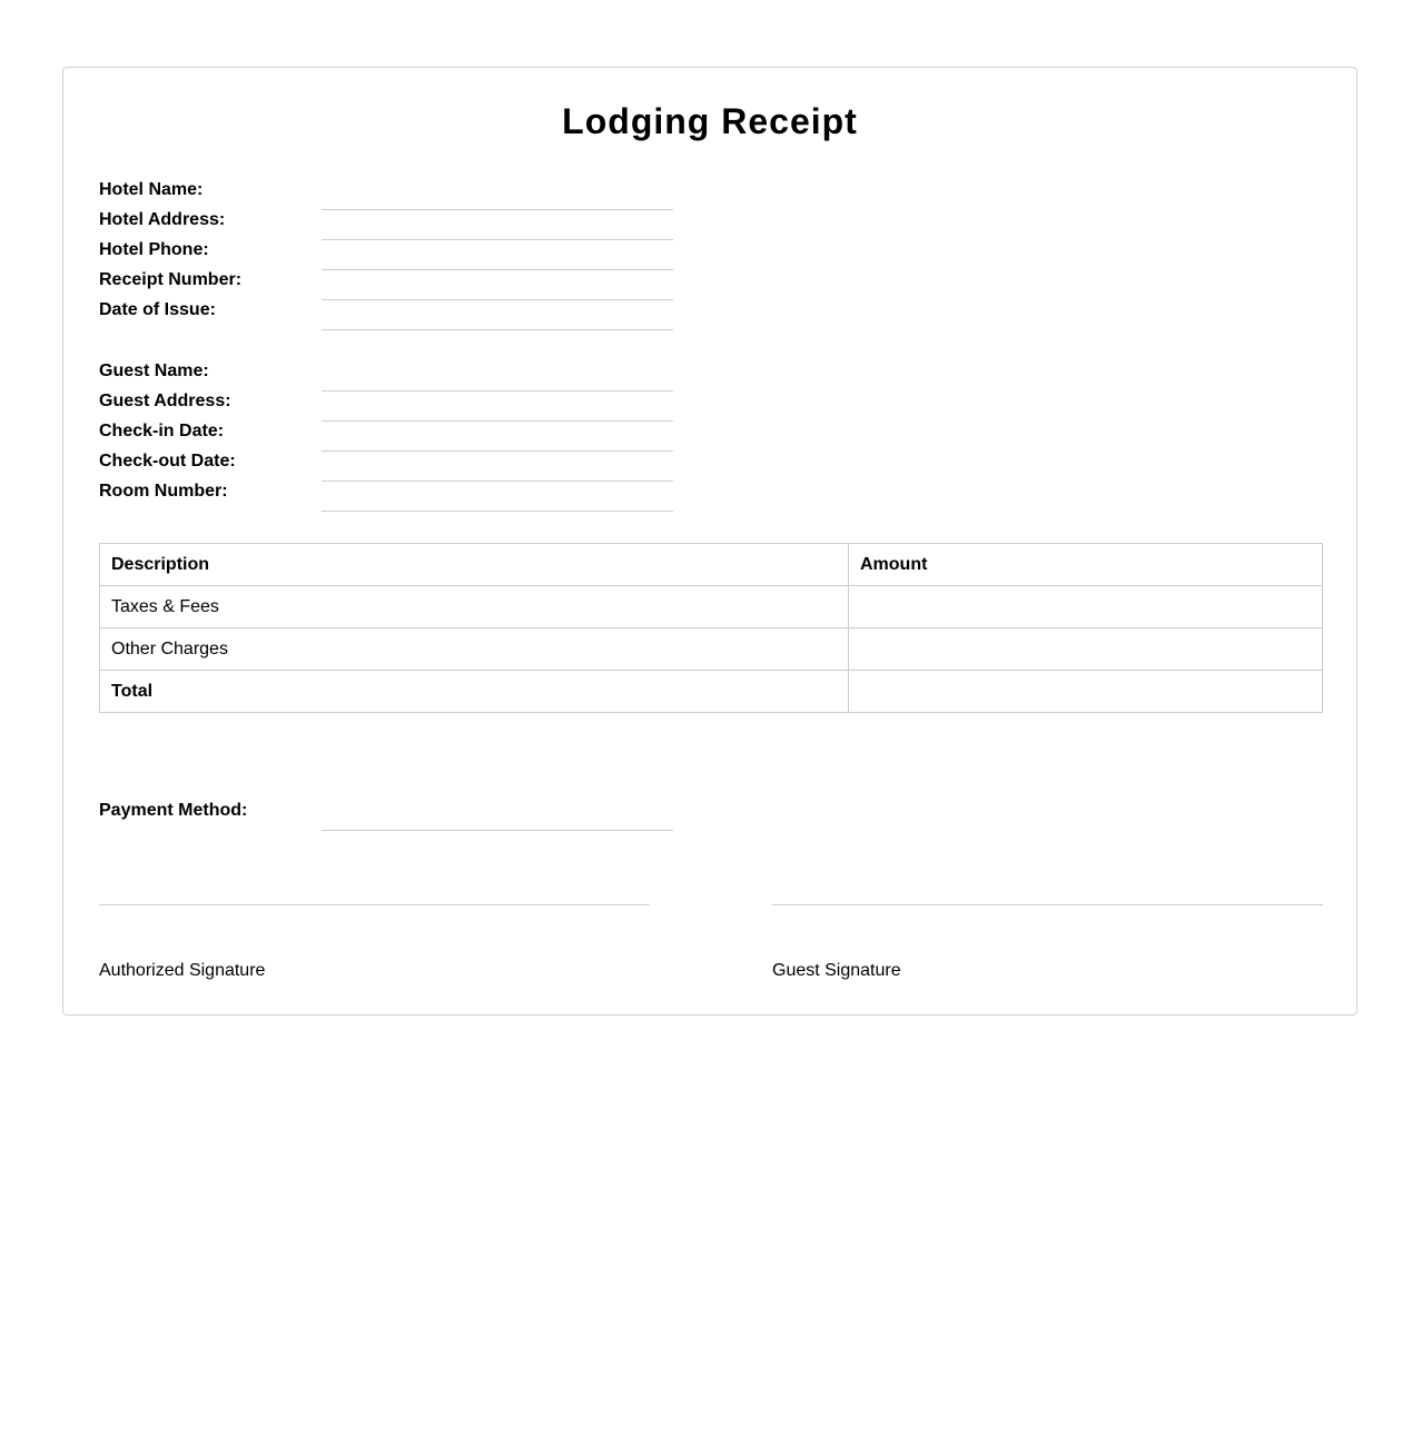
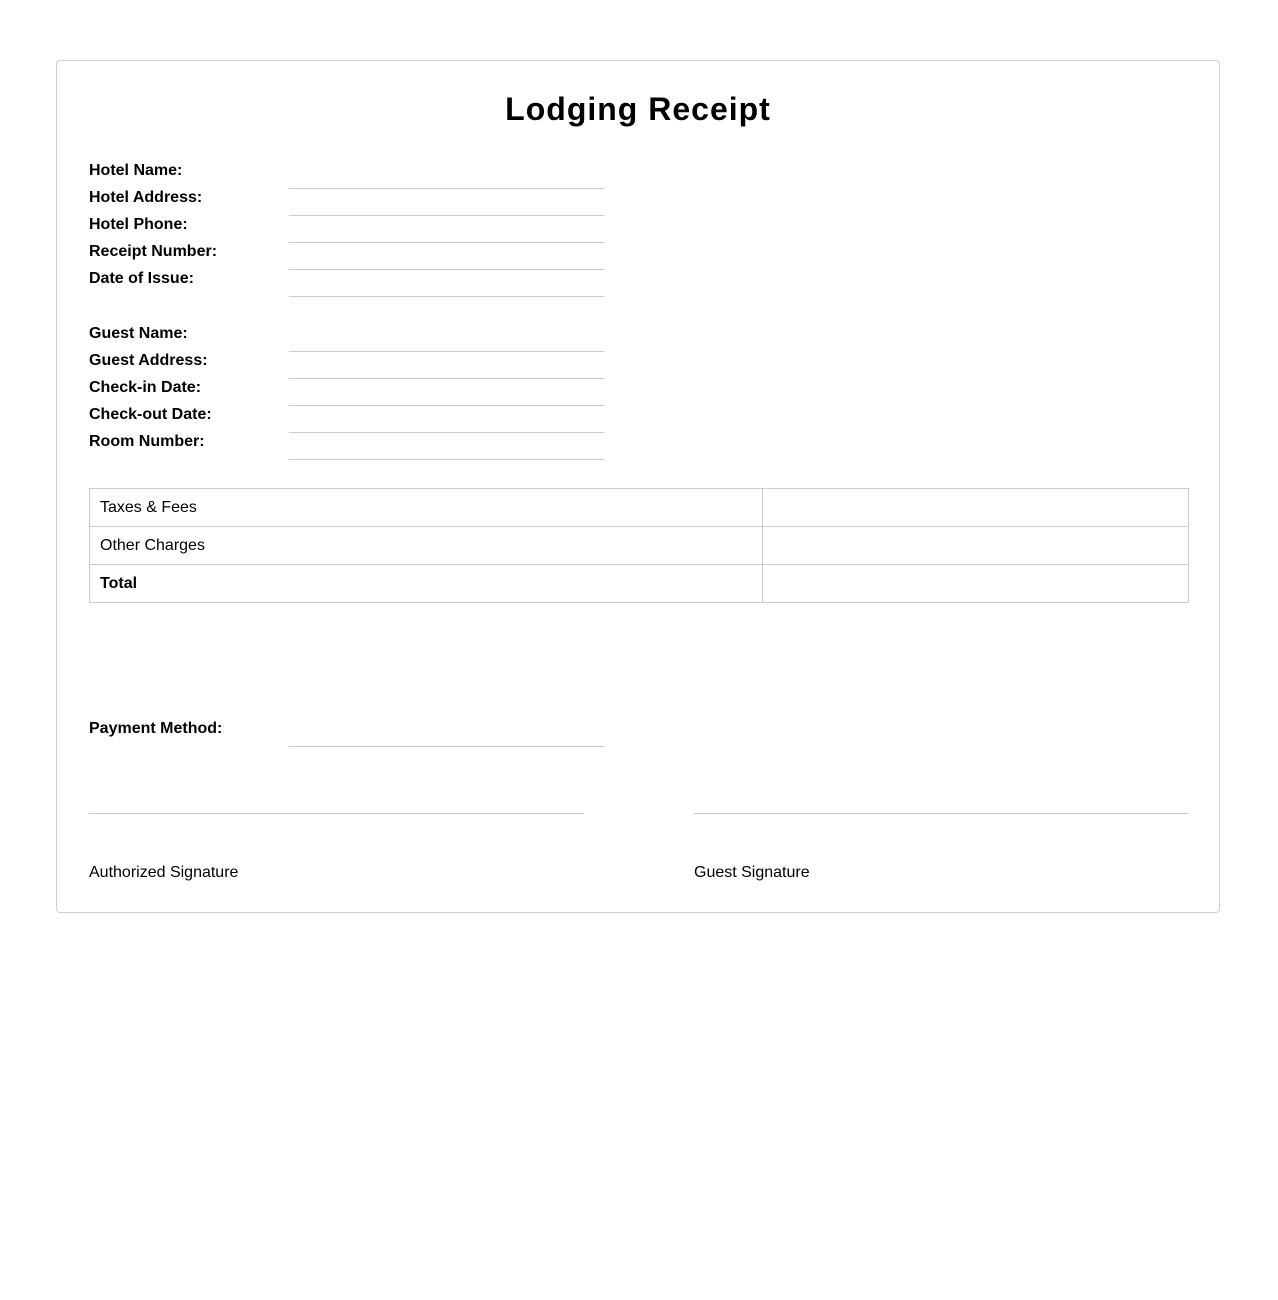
  Lodging Receipt
  Hotel Name:
  Hotel Address:
  Hotel Phone:
  Receipt Number:
  Date of Issue:
  Guest Name:
  Guest Address:
  Check-in Date:
  Check-out Date:
  Room Number:
- Description	Amount
  Taxes & Fees
  Other Charges
  Total
  Payment Method:
  Authorized Signature
  Guest Signature
